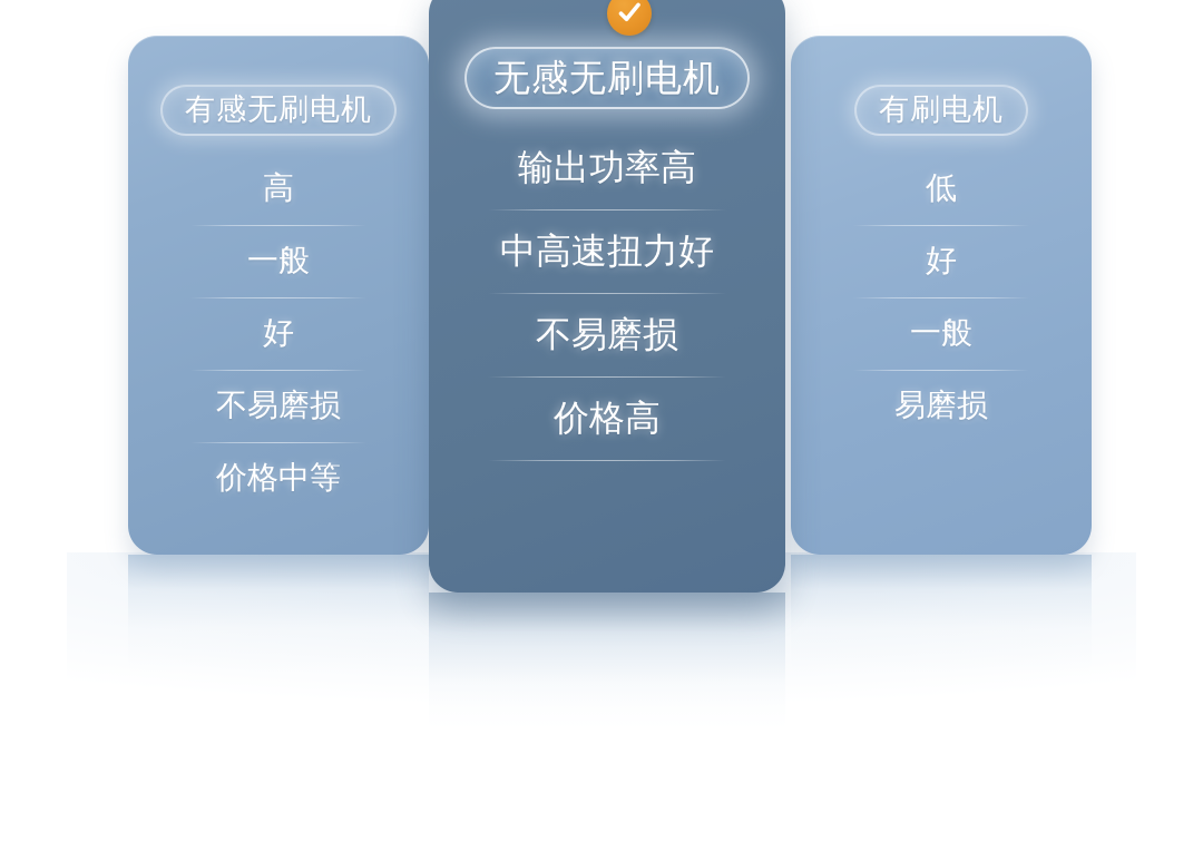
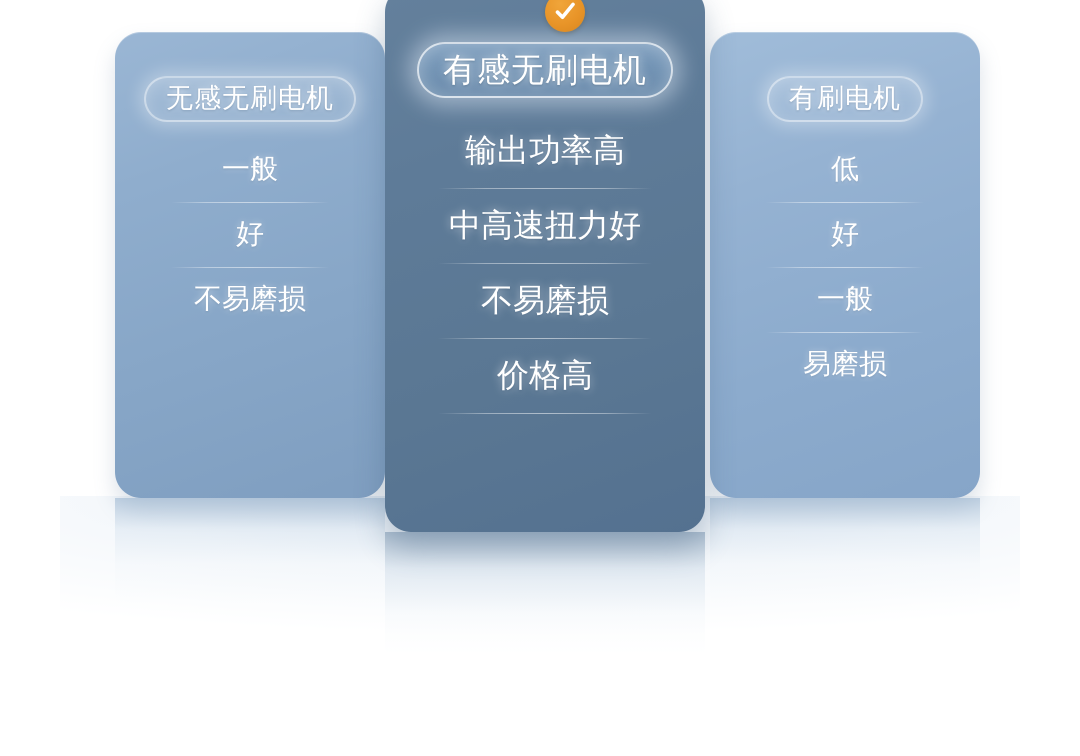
- 有感无刷电机
+ 无感无刷电机
- 高
  一般
  好
  不易磨损
- 价格中等
  有刷电机
  低
  好
  一般
  易磨损
- 无感无刷电机
+ 有感无刷电机
  输出功率高
  中高速扭力好
  不易磨损
  价格高
